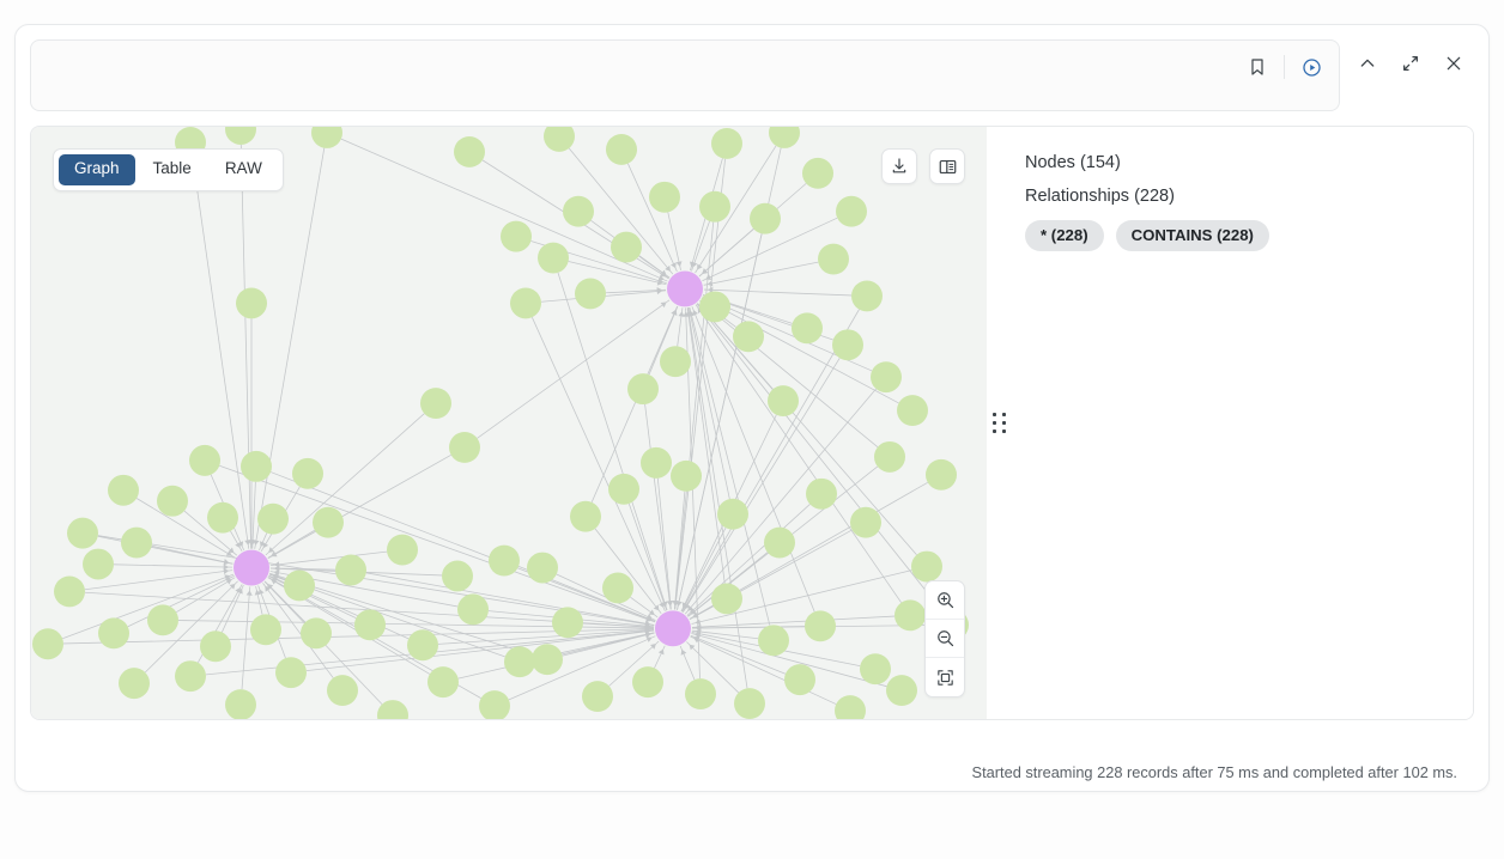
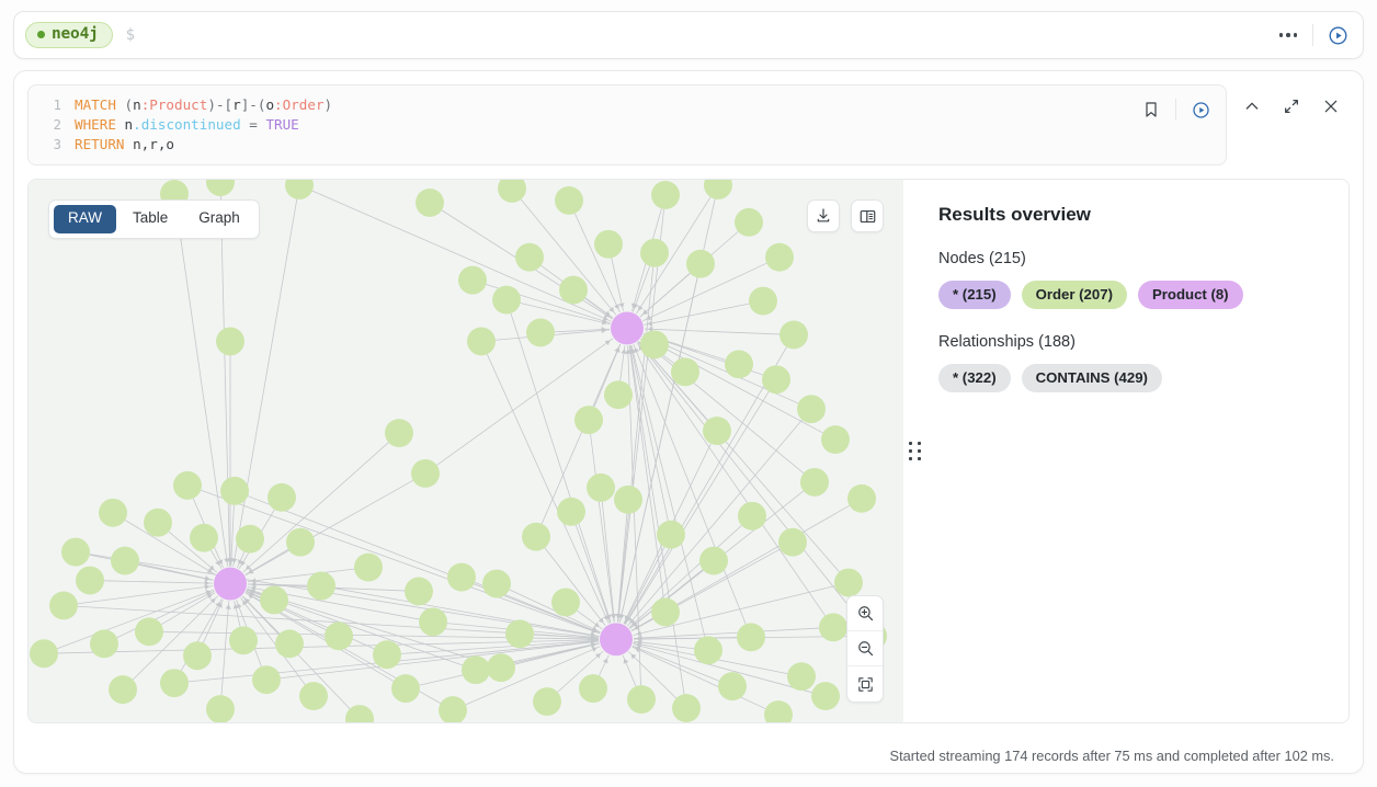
+ neo4j
+ $
+ 1
+ MATCH (n:Product)-[r]-(o:Order)
+ 2
+ WHERE n.discontinued = TRUE
+ 3
+ RETURN n,r,o
- Graph
+ RAW
  Table
- RAW
+ Graph
+ Results overview
- Nodes (154)
+ Nodes (215)
+ * (215)
+ Order (207)
+ Product (8)
- Relationships (228)
+ Relationships (188)
- * (228)
+ * (322)
- CONTAINS (228)
+ CONTAINS (429)
- Started streaming 228 records after 75 ms and completed after 102 ms.
+ Started streaming 174 records after 75 ms and completed after 102 ms.
